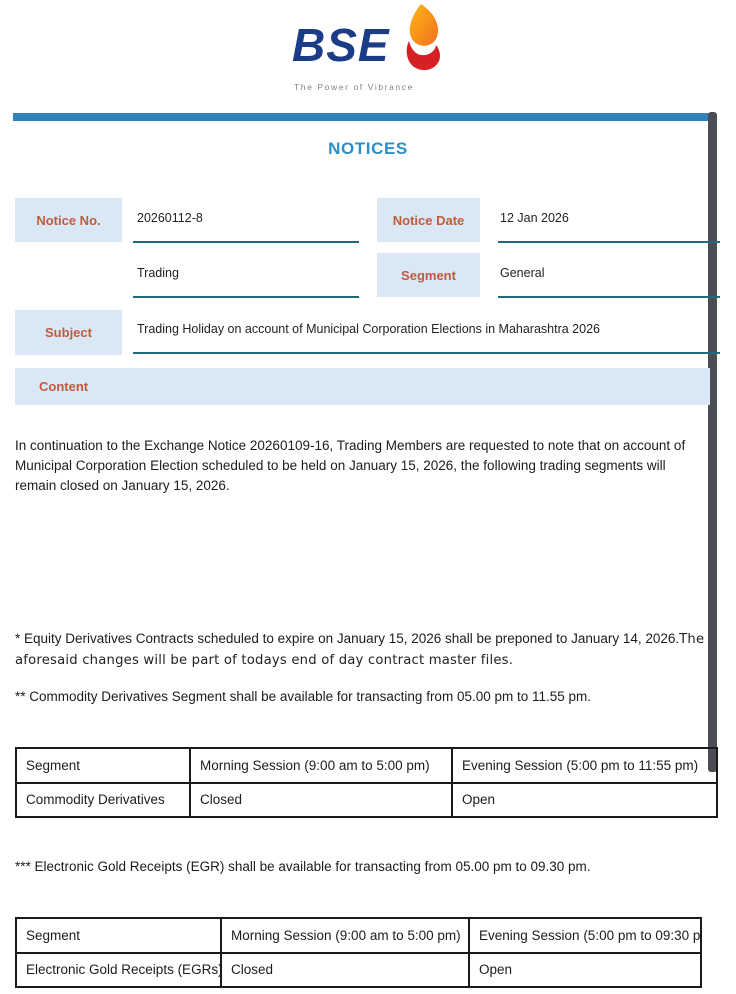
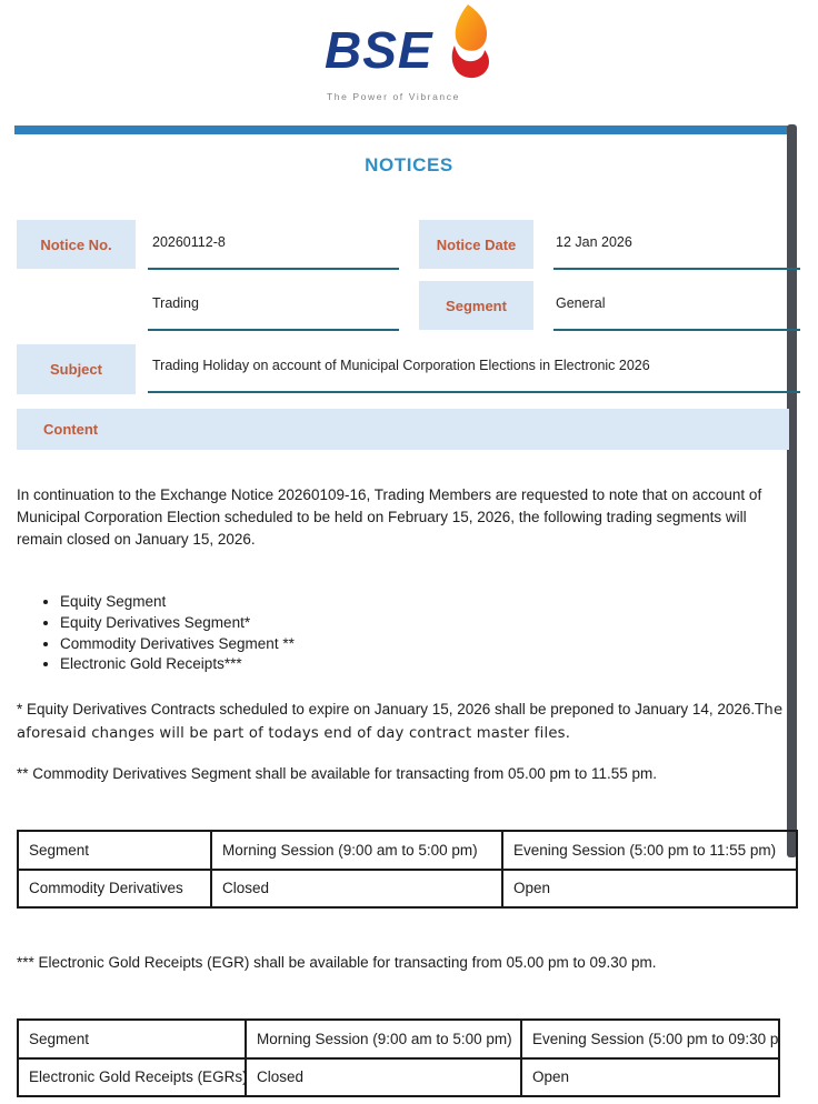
  BSE
  The Power of Vibrance
  NOTICES
  Notice No.
  20260112-8
  Notice Date
  12 Jan 2026
  Trading
  Segment
  General
  Subject
- Trading Holiday on account of Municipal Corporation Elections in Maharashtra 2026
+ Trading Holiday on account of Municipal Corporation Elections in Electronic 2026
  Content
- In continuation to the Exchange Notice 20260109-16, Trading Members are requested to note that on account of Municipal Corporation Election scheduled to be held on January 15, 2026, the following trading segments will remain closed on January 15, 2026.
+ In continuation to the Exchange Notice 20260109-16, Trading Members are requested to note that on account of Municipal Corporation Election scheduled to be held on February 15, 2026, the following trading segments will remain closed on January 15, 2026.
+ Equity Segment
+ Equity Derivatives Segment*
+ Commodity Derivatives Segment **
+ Electronic Gold Receipts***
  * Equity Derivatives Contracts scheduled to expire on January 15, 2026 shall be preponed to January 14, 2026.The aforesaid changes will be part of todays end of day contract master files.
  ** Commodity Derivatives Segment shall be available for transacting from 05.00 pm to 11.55 pm.
  Segment	Morning Session (9:00 am to 5:00 pm)	Evening Session (5:00 pm to 11:55 pm)
  Commodity Derivatives	Closed	Open
  *** Electronic Gold Receipts (EGR) shall be available for transacting from 05.00 pm to 09.30 pm.
  Segment	Morning Session (9:00 am to 5:00 pm)	Evening Session (5:00 pm to 09:30 p
  Electronic Gold Receipts (EGRs)	Closed	Open
